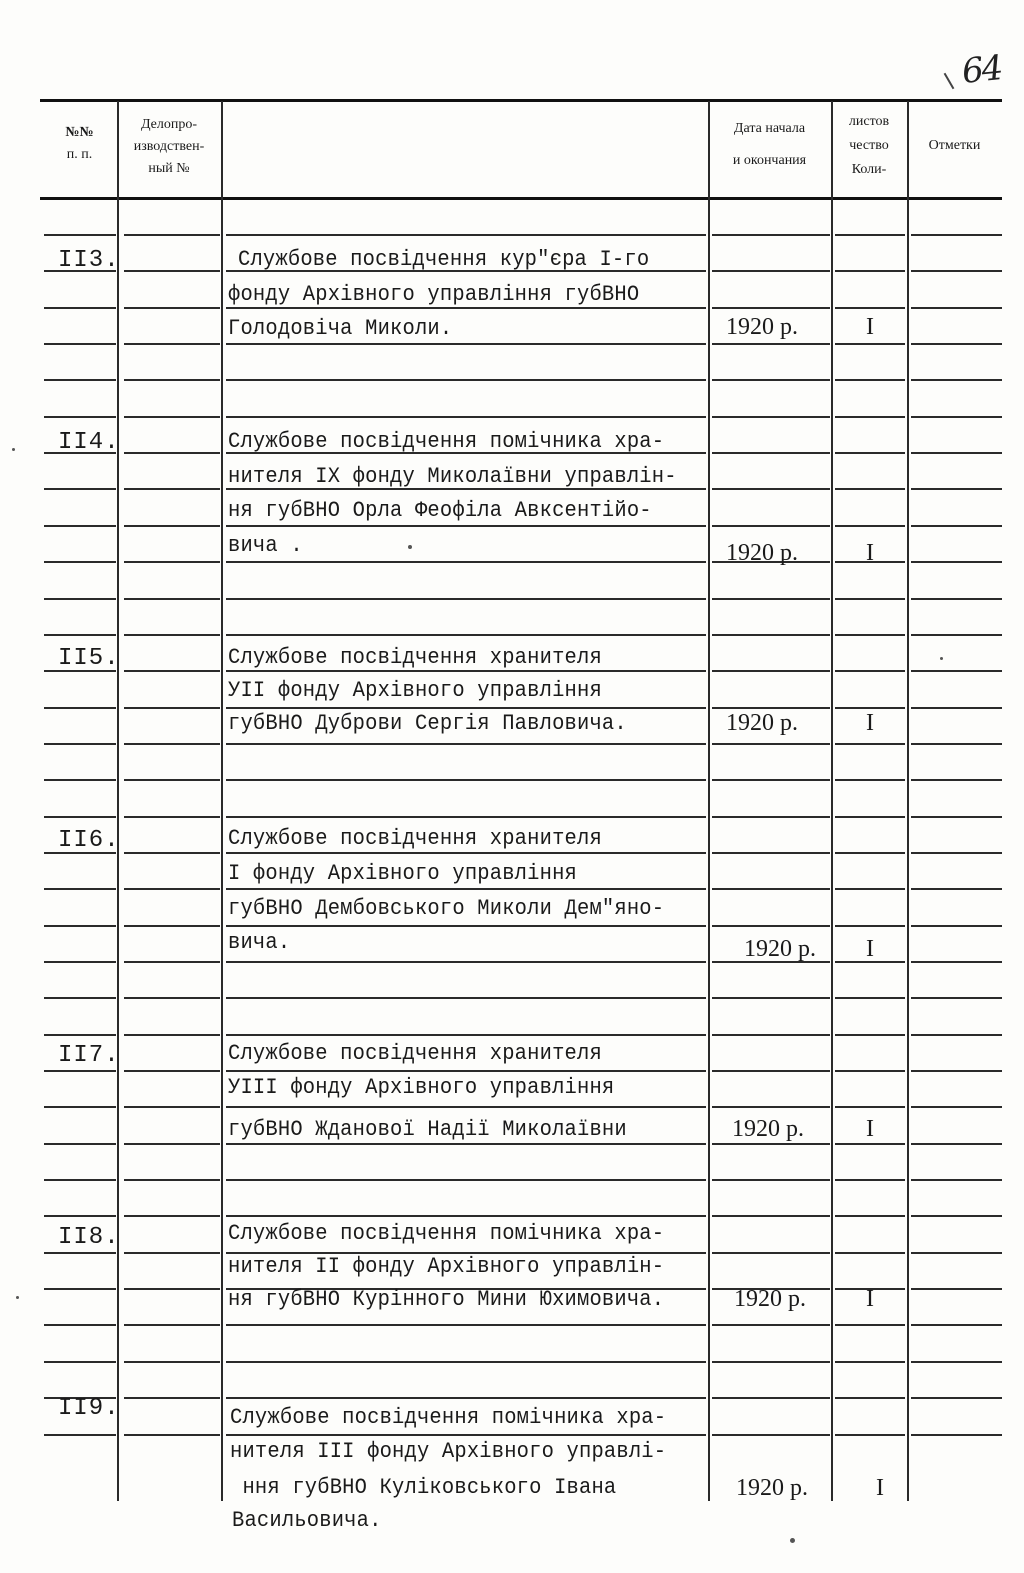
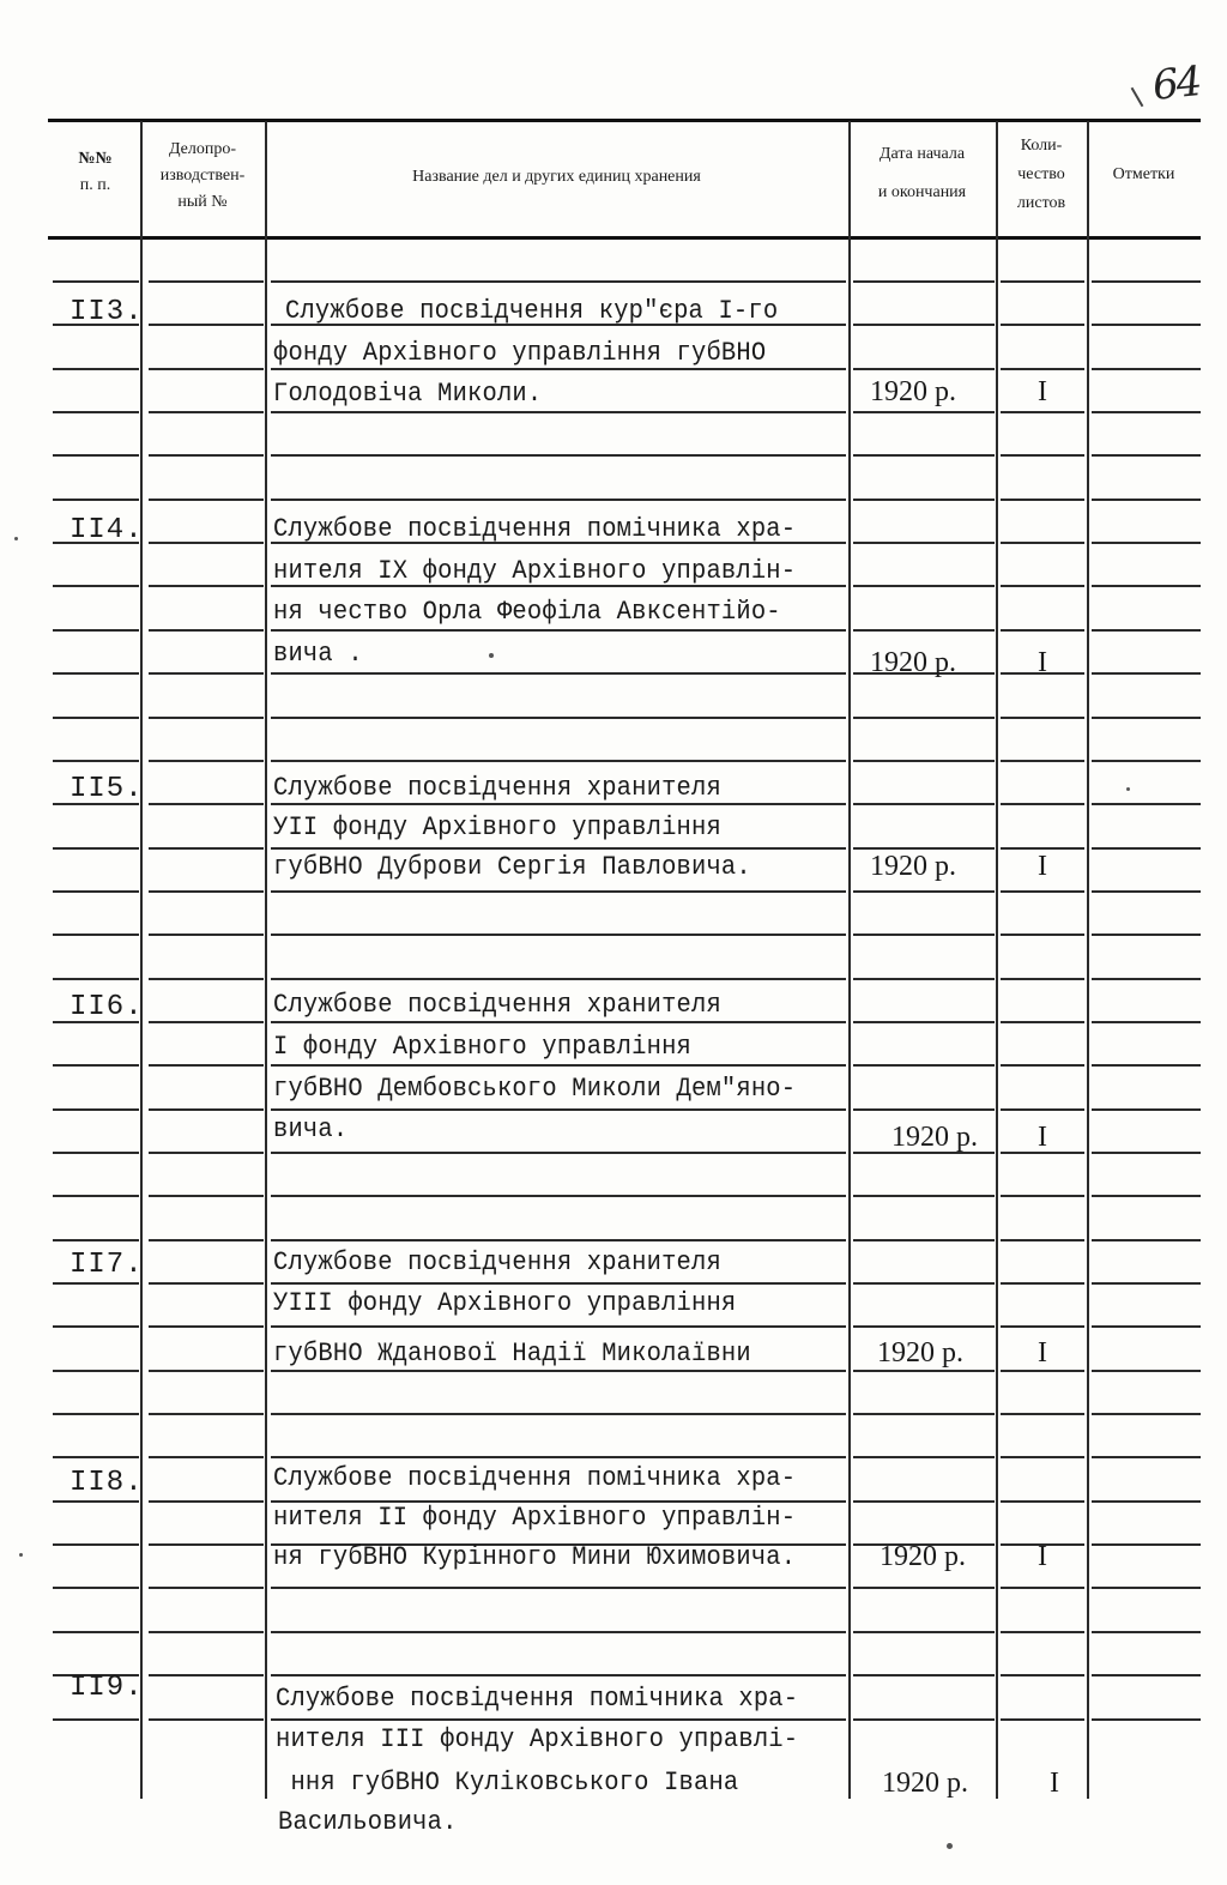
  №№
  п. п.
  Делопро-
  изводствен-
  ный №
+ Название дел и других единиц хранения
  Дата начала
  и окончания
- листов
+ Коли-
  чество
- Коли-
+ листов
  Отметки
  II3.
  Службове посвідчення кур"єра І-го
  фонду Архівного управління губВНО
  Голодовіча Миколи.
  1920 р.
  I
  II4.
  Службове посвідчення помічника хра-
- нителя ІХ фонду Миколаївни управлін-
+ нителя ІХ фонду Архівного управлін-
- ня губВНО Орла Феофіла Авксентійо-
+ ня чество Орла Феофіла Авксентійо-
  вича .
  1920 р.
  I
  II5.
  Службове посвідчення хранителя
  УІІ фонду Архівного управління
  губВНО Дуброви Сергія Павловича.
  1920 р.
  I
  II6.
  Службове посвідчення хранителя
  І фонду Архівного управління
  губВНО Дембовського Миколи Дем"яно-
  вича.
  1920 р.
  I
  II7.
  Службове посвідчення хранителя
  УІІІ фонду Архівного управління
  губВНО Жданової Надії Миколаївни
  1920 р.
  I
  II8.
  Службове посвідчення помічника хра-
  нителя ІІ фонду Архівного управлін-
  ня губВНО Курінного Мини Юхимовича.
  1920 р.
  I
  II9.
  Службове посвідчення помічника хра-
  нителя ІІІ фонду Архівного управлі-
  ння губВНО Куліковського Івана
  Васильовича.
  1920 р.
  I
